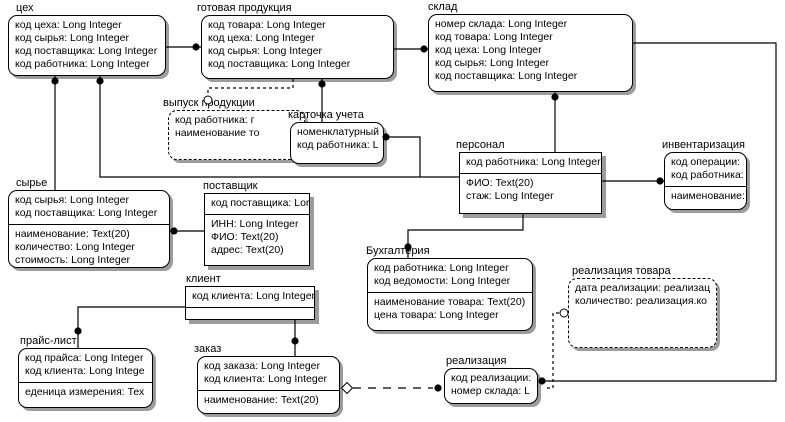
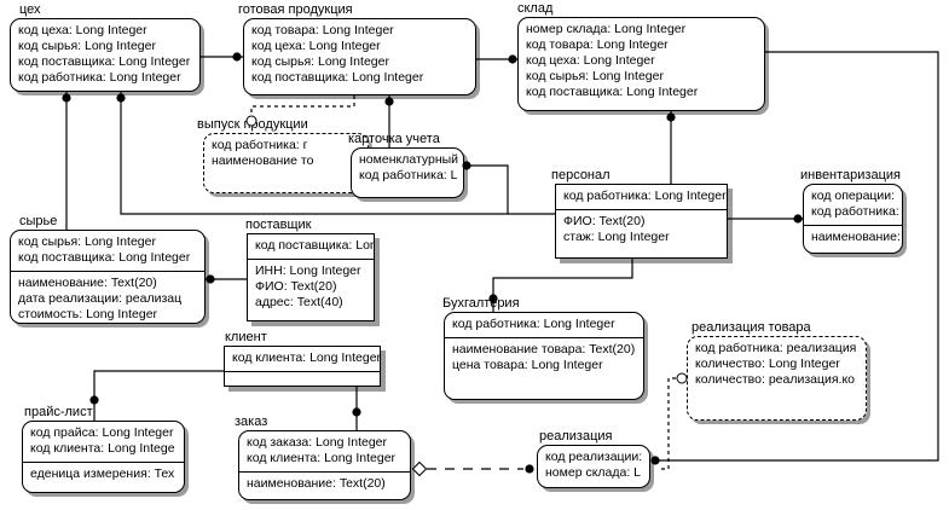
  цех
  код цеха: Long Integer
  код сырья: Long Integer
  код поставщика: Long Integer
  код работника: Long Integer
  готовая продукция
  код товара: Long Integer
  код цеха: Long Integer
  код сырья: Long Integer
  код поставщика: Long Integer
  склад
  номер склада: Long Integer
  код товара: Long Integer
  код цеха: Long Integer
  код сырья: Long Integer
  код поставщика: Long Integer
  выпуск подукции
  код работника: г
  наименование то
  карточка учета
  номенклатурный
  код работника: L
  сырье
  код сырья: Long Integer
  код поставщика: Long Integer
  наименование: Text(20)
- количество: Long Integer
+ дата реализации: реализац
  стоимость: Long Integer
  поставщик
  код поставщика: Lor
  ИНН: Long Integer
  ФИО: Text(20)
- адрес: Text(20)
+ адрес: Text(40)
  персонал
  код работника: Long Integer
  ФИО: Text(20)
  стаж: Long Integer
  инвентаризация
  код операции:
  код работника:
  наименование:
  Бухгалтрия
  код работника: Long Integer
- код ведомости: Long Integer
  наименование товара: Text(20)
  цена товара: Long Integer
  реализация товара
+ код работника: реализация
- дата реализации: реализац
+ количество: Long Integer
  количество: реализация.ко
  клиент
  код клиента: Long Integer
  прайс-лист
  код прайса: Long Integer
  код клиента: Long Intege
  еденица измерения: Тех
  заказ
  код заказа: Long Integer
  код клиента: Long Integer
  наименование: Text(20)
  реализация
  код реализации:
  номер склада: L
